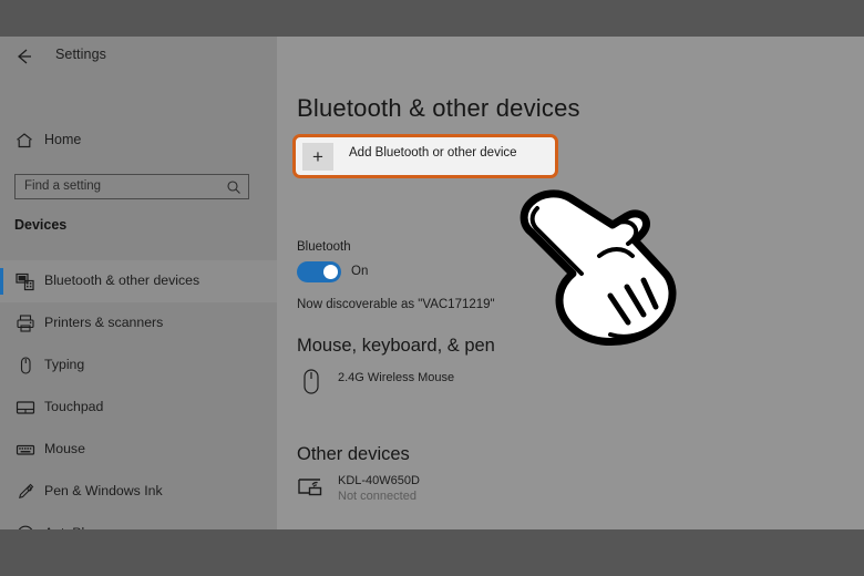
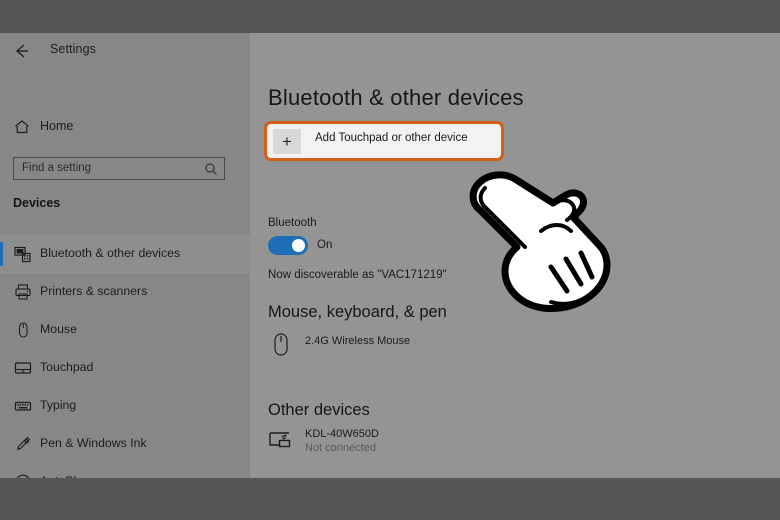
  Settings
  Home
  Find a setting
  Devices
  Bluetooth & other devices
  Printers & scanners
- Typing
+ Mouse
  Touchpad
- Mouse
+ Typing
  Pen & Windows Ink
  Bluetooth & other devices
  +
- Add Bluetooth or other device
+ Add Touchpad or other device
  Bluetooth
  On
  Now discoverable as "VAC171219"
  Mouse, keyboard, & pen
  2.4G Wireless Mouse
  Other devices
  KDL-40W650D
  Not connected
